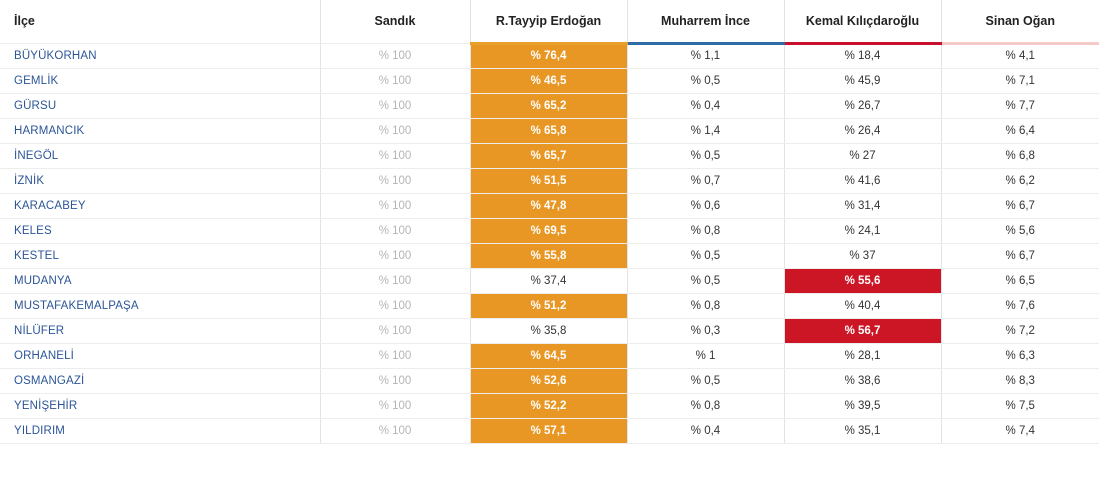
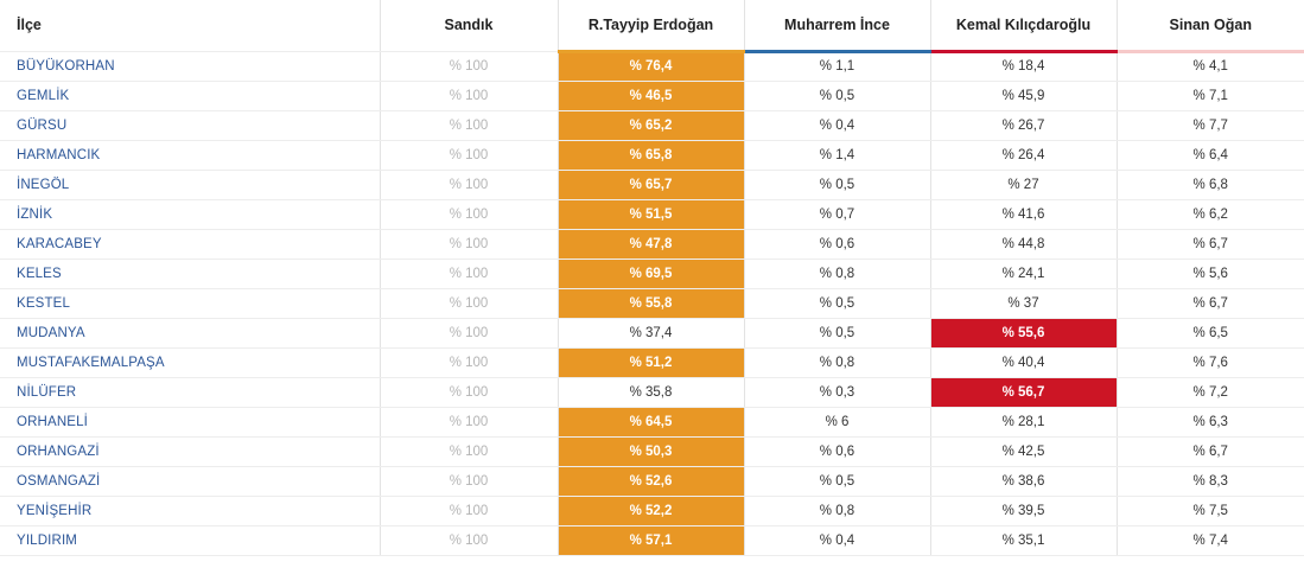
  İlçe	Sandık	R.Tayyip Erdoğan	Muharrem İnce	Kemal Kılıçdaroğlu	Sinan Oğan
  BÜYÜKORHAN	% 100	% 76,4	% 1,1	% 18,4	% 4,1
  GEMLİK	% 100	% 46,5	% 0,5	% 45,9	% 7,1
  GÜRSU	% 100	% 65,2	% 0,4	% 26,7	% 7,7
  HARMANCIK	% 100	% 65,8	% 1,4	% 26,4	% 6,4
  İNEGÖL	% 100	% 65,7	% 0,5	% 27	% 6,8
  İZNİK	% 100	% 51,5	% 0,7	% 41,6	% 6,2
- KARACABEY	% 100	% 47,8	% 0,6	% 31,4	% 6,7
+ KARACABEY	% 100	% 47,8	% 0,6	% 44,8	% 6,7
  KELES	% 100	% 69,5	% 0,8	% 24,1	% 5,6
  KESTEL	% 100	% 55,8	% 0,5	% 37	% 6,7
  MUDANYA	% 100	% 37,4	% 0,5	% 55,6	% 6,5
  MUSTAFAKEMALPAŞA	% 100	% 51,2	% 0,8	% 40,4	% 7,6
  NİLÜFER	% 100	% 35,8	% 0,3	% 56,7	% 7,2
- ORHANELİ	% 100	% 64,5	% 1	% 28,1	% 6,3
+ ORHANELİ	% 100	% 64,5	% 6	% 28,1	% 6,3
+ ORHANGAZİ	% 100	% 50,3	% 0,6	% 42,5	% 6,7
  OSMANGAZİ	% 100	% 52,6	% 0,5	% 38,6	% 8,3
  YENİŞEHİR	% 100	% 52,2	% 0,8	% 39,5	% 7,5
  YILDIRIM	% 100	% 57,1	% 0,4	% 35,1	% 7,4
